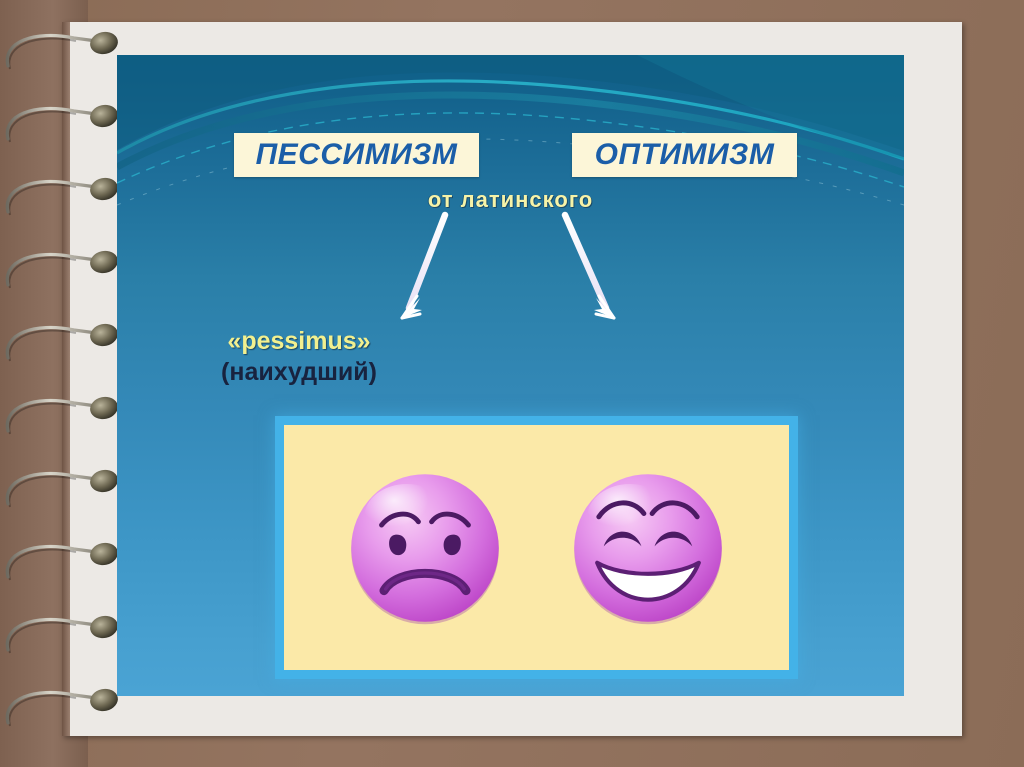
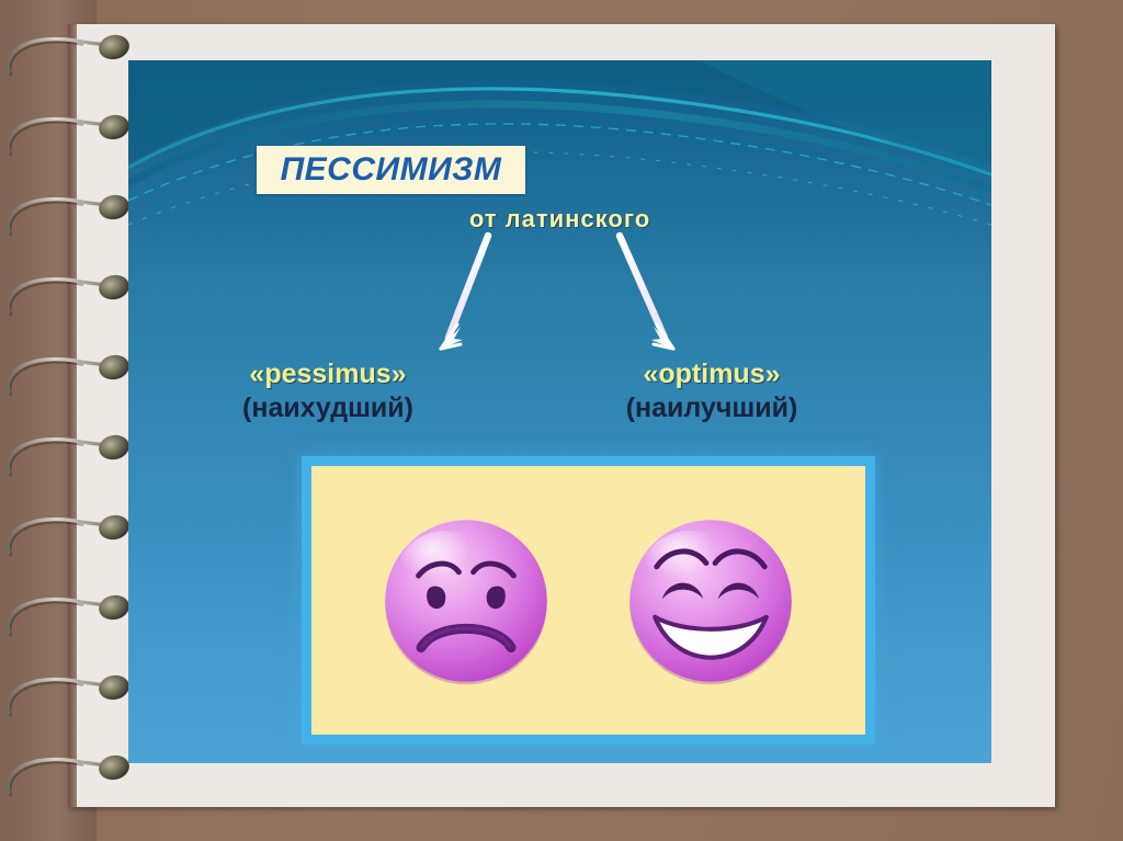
  ПЕССИМИЗМ
- ОПТИМИЗМ
  от латинского
  «pessimus»
  (наихудший)
+ «optimus»
+ (наилучший)
